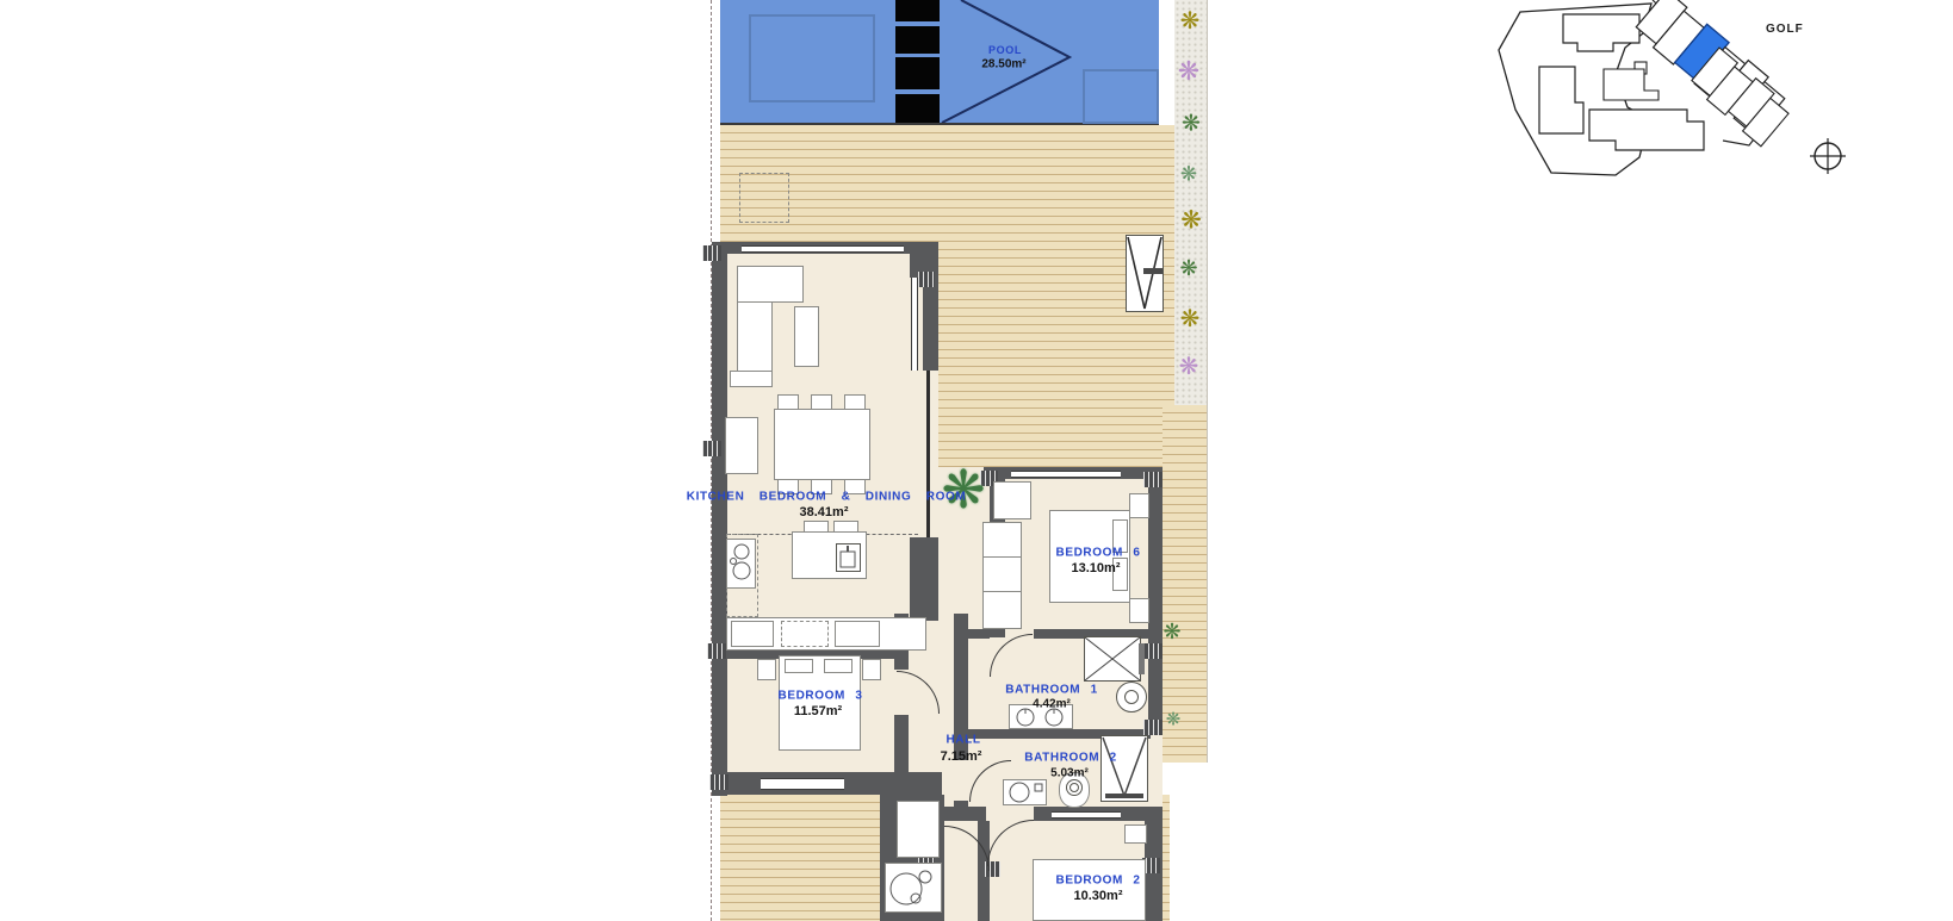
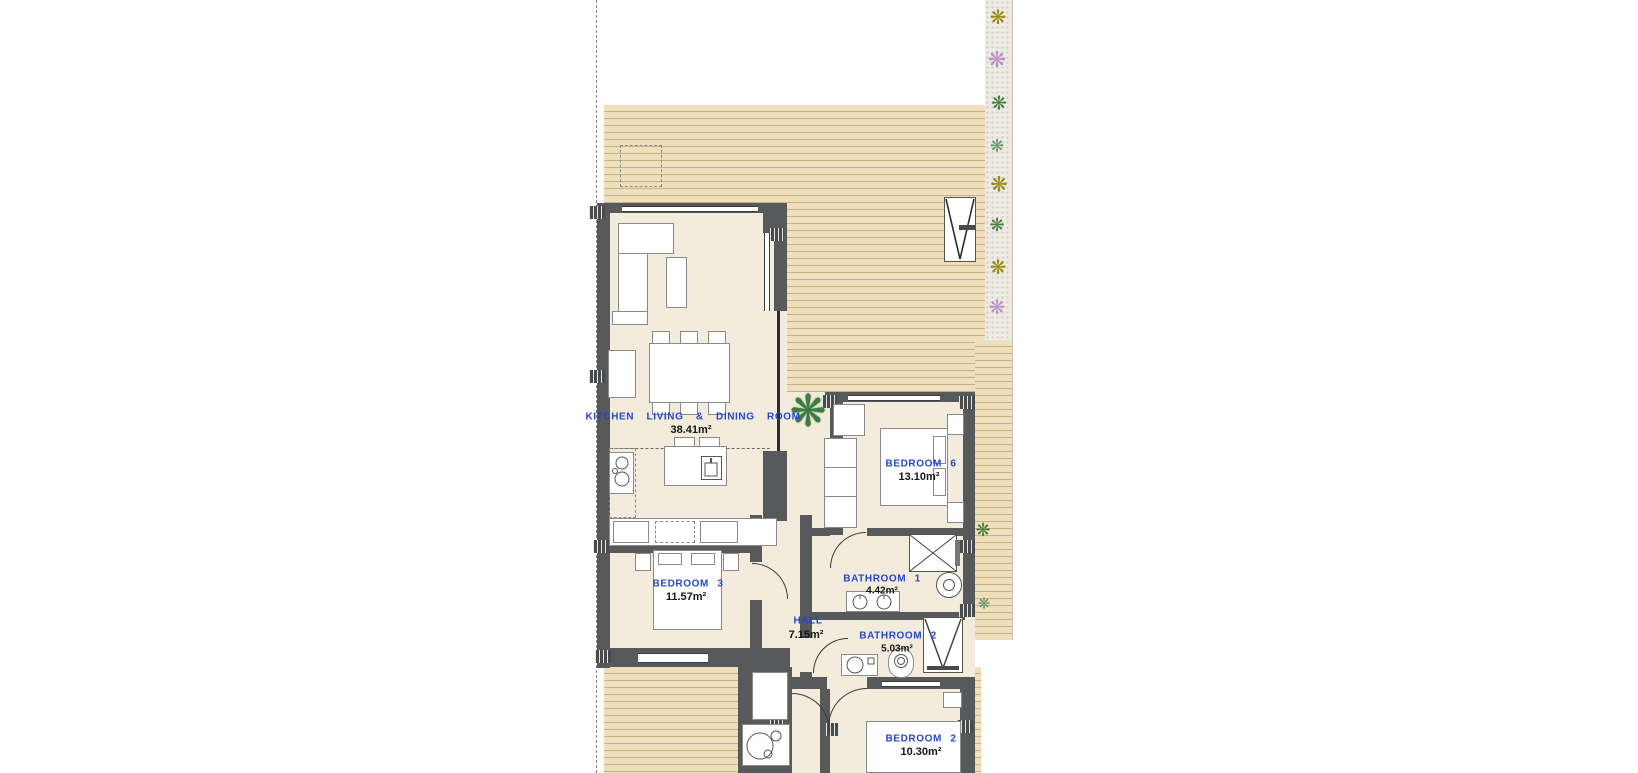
- POOL
- 28.50m²
  ❋
  ❋
  ❋
  ❋
  ❋
  ❋
  ❋
  ❋
  ❋
  ❋
  ❋
- KITCHEN BEDROOM & DINING ROOM
+ KITCHEN LIVING & DINING ROOM
  38.41m²
  BEDROOM 6
  13.10m²
  BEDROOM 3
  11.57m²
  BATHROOM 1
  4.42m²
  BATHROOM 2
  5.03m²
  HALL
  7.15m²
  BEDROOM 2
  10.30m²
- GOLF
